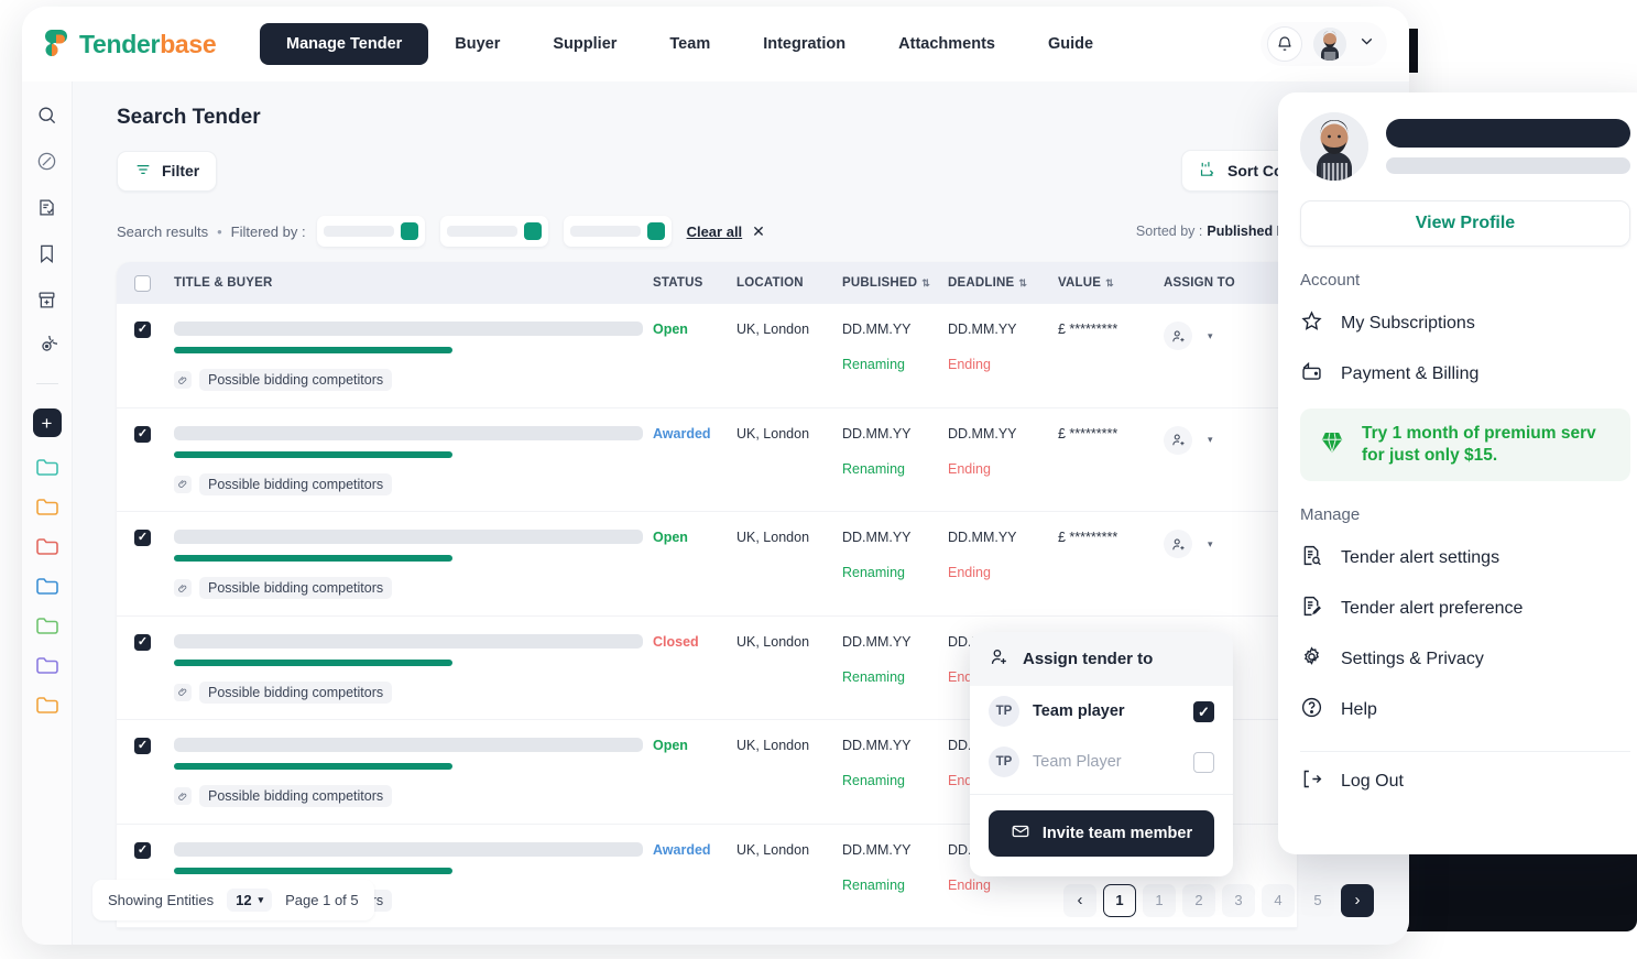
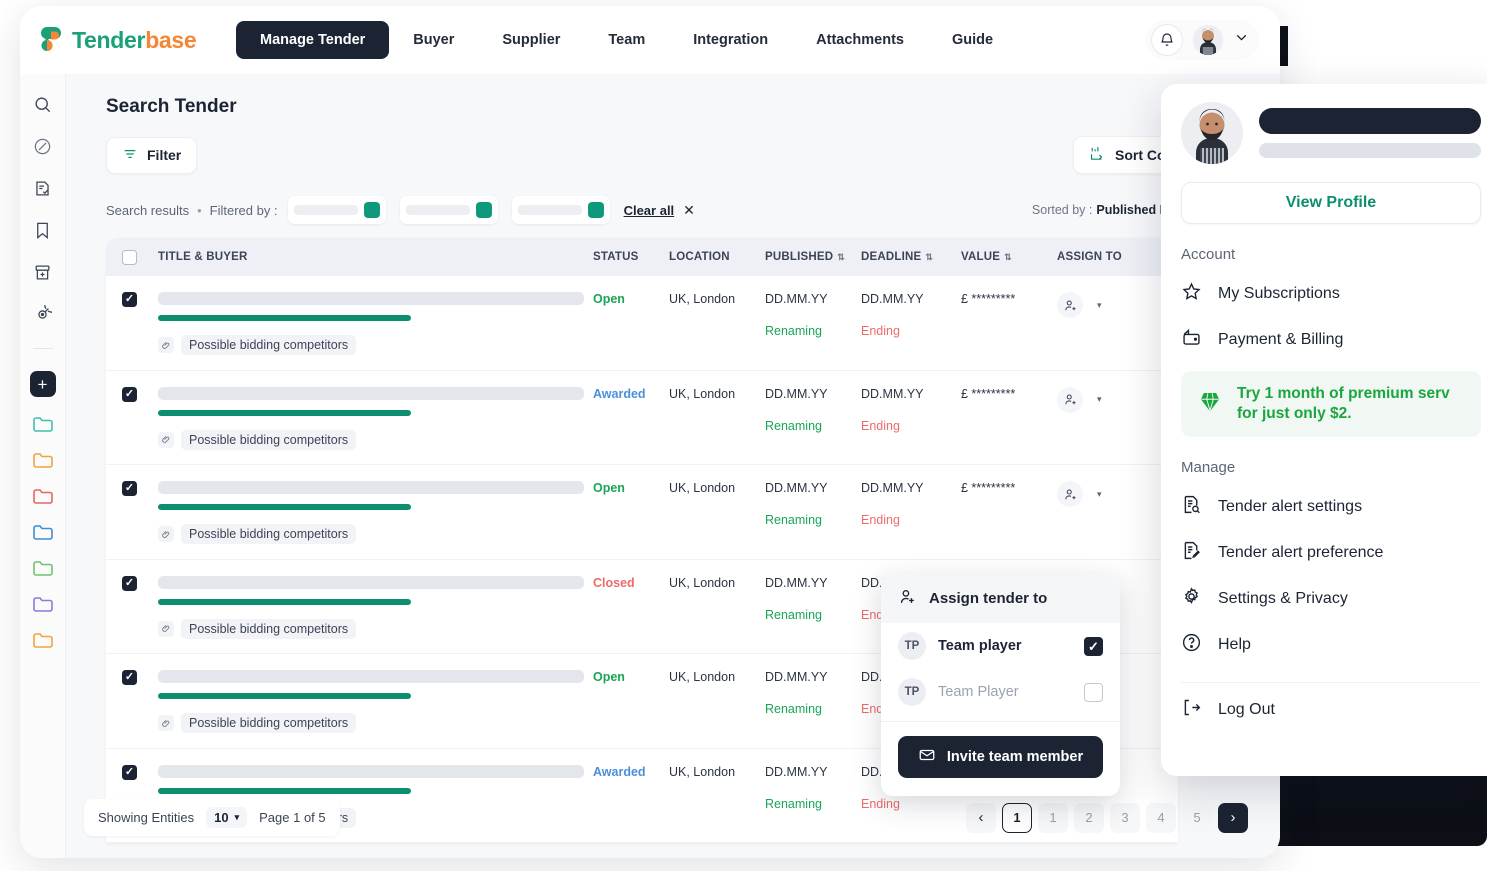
  Tenderbase
  Manage Tender
  Buyer
  Supplier
  Team
  Integration
  Attachments
  Guide
  +
  Search Tender
  Filter
  Search results
  •
  Filtered by :
  Clear all
  ✕
  Sorted by :
  TITLE & BUYER
  STATUS
  LOCATION
  PUBLISHED ⇅
  DEADLINE ⇅
  VALUE ⇅
  ASSIGN TO
  Possible bidding competitors
  Open
  UK, London
  DD.MM.YY
  Renaming
  DD.MM.YY
  Ending
  £ *********
  ▾
  Possible bidding competitors
  Awarded
  UK, London
  DD.MM.YY
  Renaming
  DD.MM.YY
  Ending
  £ *********
  ▾
  Possible bidding competitors
  Open
  UK, London
  DD.MM.YY
  Renaming
  DD.MM.YY
  Ending
  £ *********
  ▾
  Possible bidding competitors
  Closed
  UK, London
  DD.MM.YY
  Renaming
  Possible bidding competitors
  Open
  UK, London
  DD.MM.YY
  Renaming
  Awarded
  UK, London
  DD.MM.YY
  Renaming
  Ending
  Showing Entities
- 12
+ 10
  ▾
  Page 1 of 5
  ‹
  1
  1
  2
  3
  4
  5
  ›
  Assign tender to
  TP
  Team player
  TP
  Team Player
  Invite team member
  View Profile
  Account
  My Subscriptions
  Payment & Billing
  Try 1 month of premium serv
- for just only $15.
+ for just only $2.
  Manage
  Tender alert settings
  Tender alert preference
  Settings & Privacy
  Help
  Log Out
